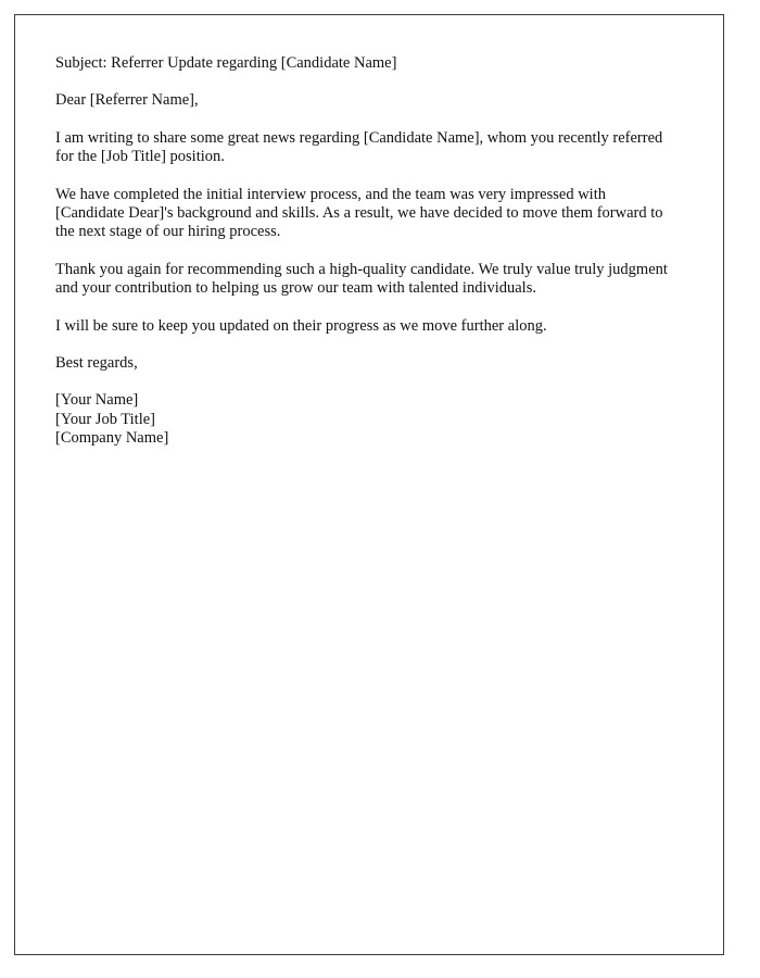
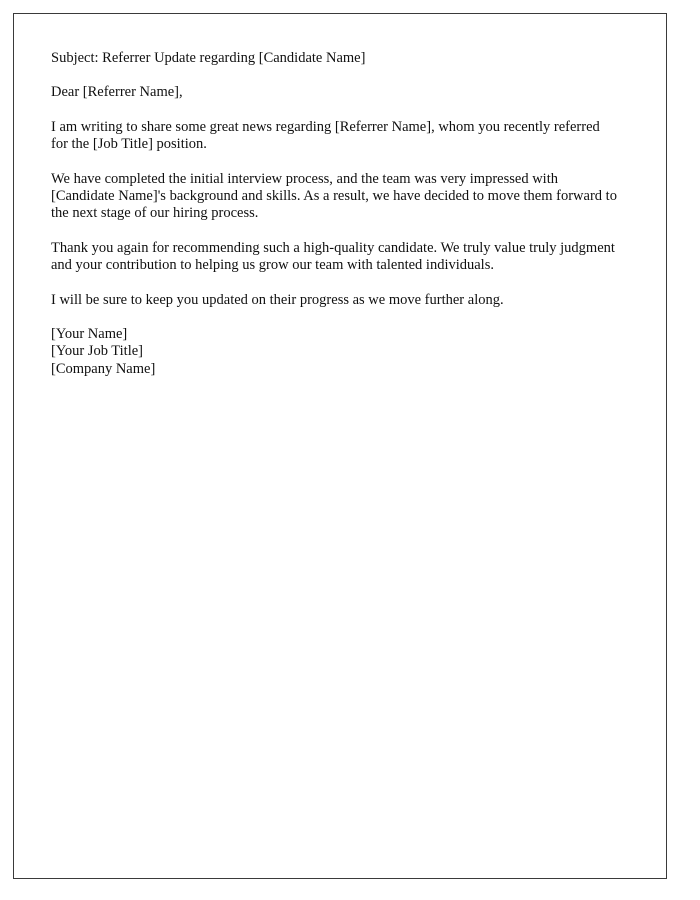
  Subject: Referrer Update regarding [Candidate Name]
  Dear [Referrer Name],
- I am writing to share some great news regarding [Candidate Name], whom you recently referred for the [Job Title] position.
+ I am writing to share some great news regarding [Referrer Name], whom you recently referred for the [Job Title] position.
- We have completed the initial interview process, and the team was very impressed with [Candidate Dear]'s background and skills. As a result, we have decided to move them forward to the next stage of our hiring process.
+ We have completed the initial interview process, and the team was very impressed with [Candidate Name]'s background and skills. As a result, we have decided to move them forward to the next stage of our hiring process.
  Thank you again for recommending such a high-quality candidate. We truly value truly judgment and your contribution to helping us grow our team with talented individuals.
  I will be sure to keep you updated on their progress as we move further along.
- Best regards,
  [Your Name]
  [Your Job Title]
  [Company Name]
